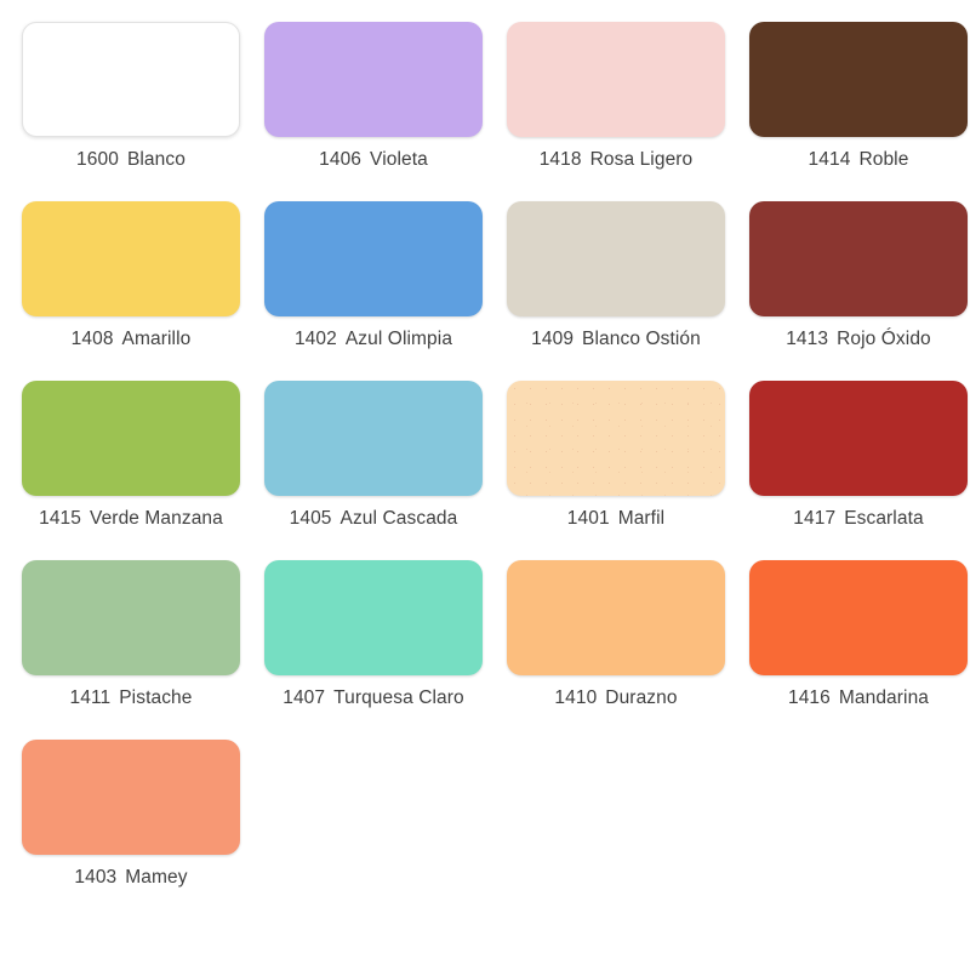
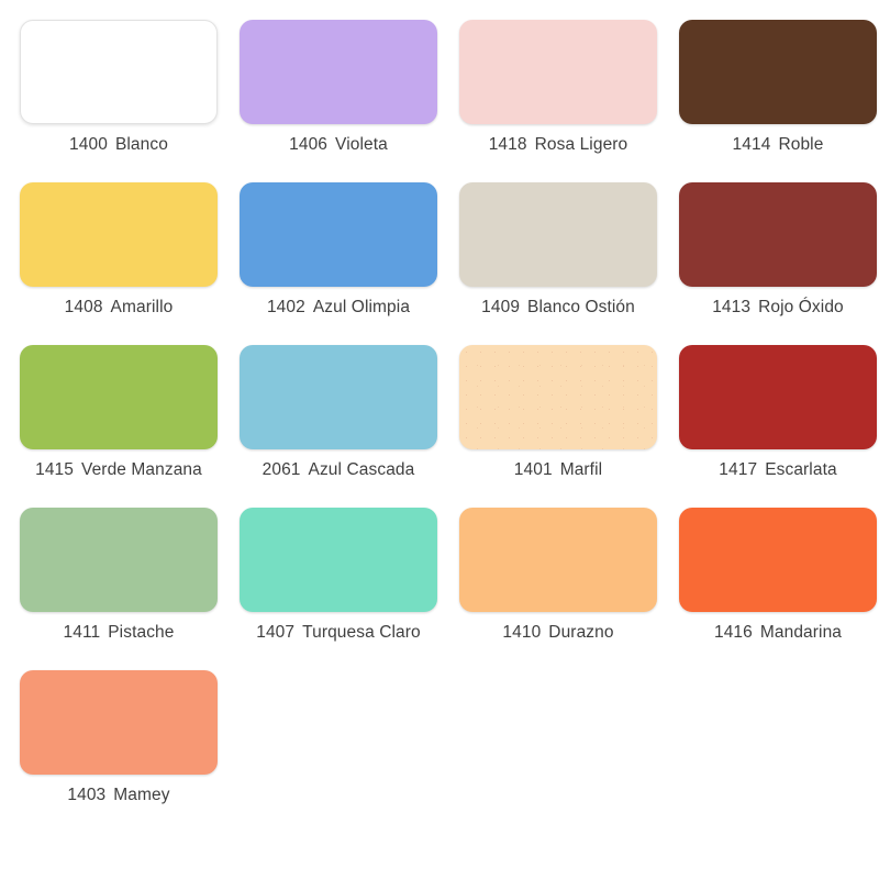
- 1600 Blanco
+ 1400 Blanco
  1406 Violeta
  1418 Rosa Ligero
  1414 Roble
  1408 Amarillo
  1402 Azul Olimpia
  1409 Blanco Ostión
  1413 Rojo Óxido
  1415 Verde Manzana
- 1405 Azul Cascada
+ 2061 Azul Cascada
  1401 Marfil
  1417 Escarlata
  1411 Pistache
  1407 Turquesa Claro
  1410 Durazno
  1416 Mandarina
  1403 Mamey
